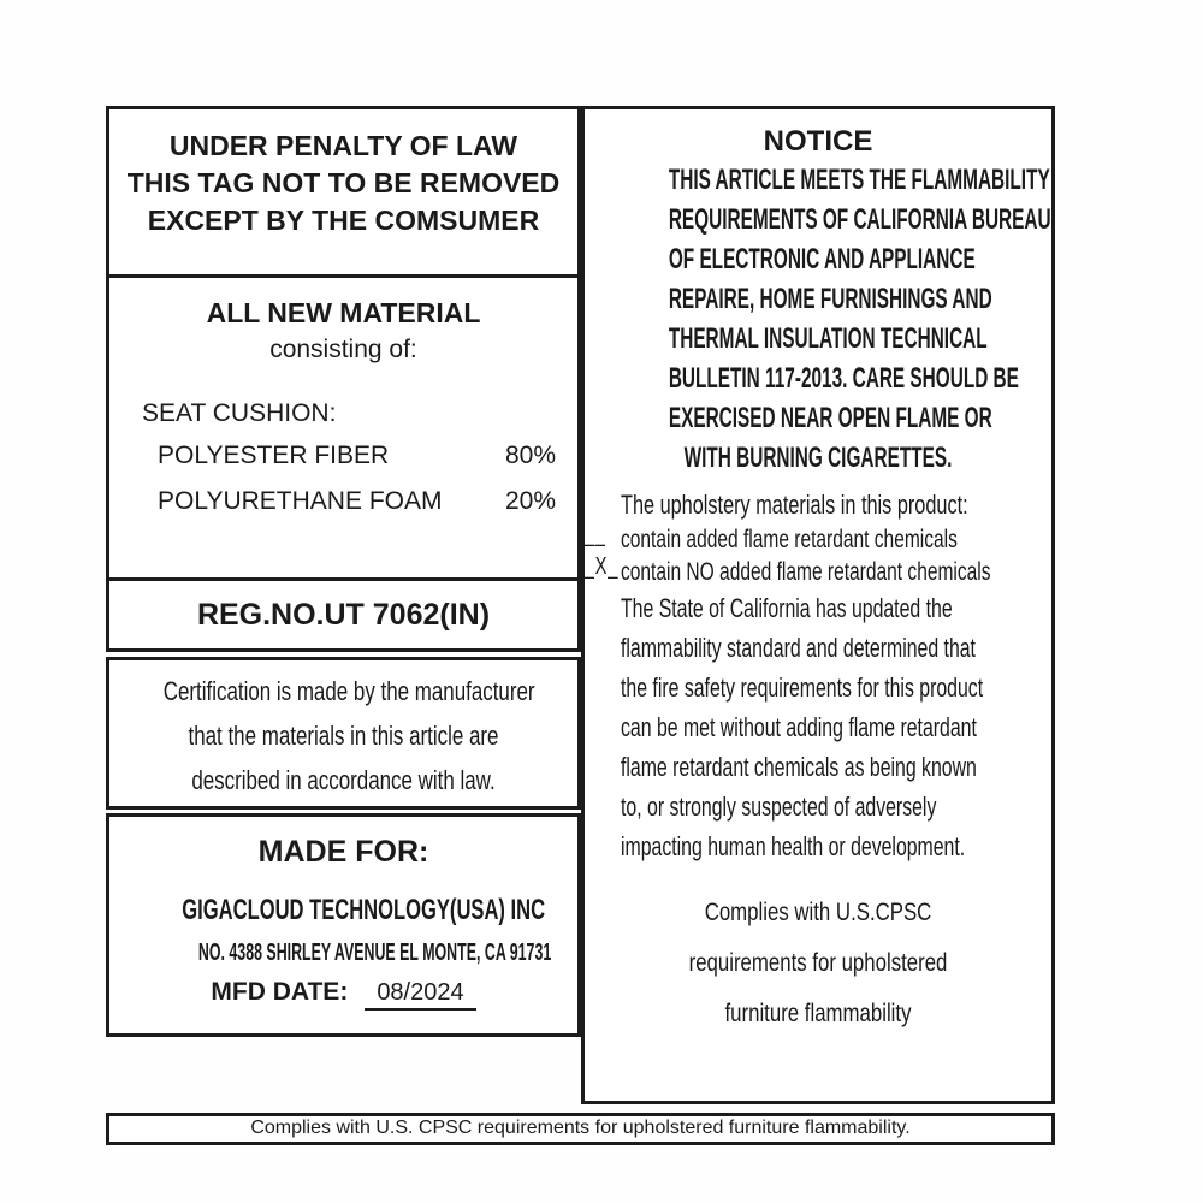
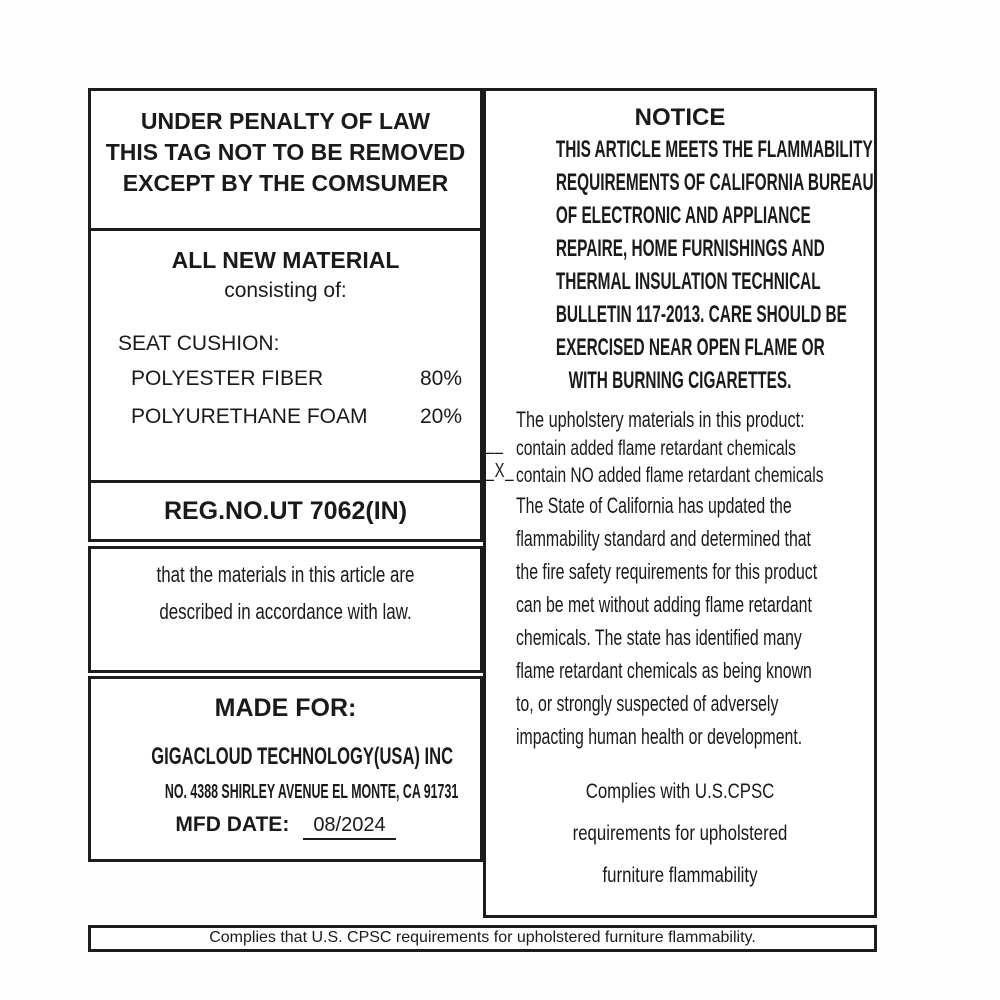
  UNDER PENALTY OF LAW
  THIS TAG NOT TO BE REMOVED
  EXCEPT BY THE COMSUMER
  ALL NEW MATERIAL
  consisting of:
  SEAT CUSHION:
  POLYESTER FIBER
  80%
  POLYURETHANE FOAM
  20%
  REG.NO.UT 7062(IN)
- Certification is made by the manufacturer
  that the materials in this article are
  described in accordance with law.
  MADE FOR:
  GIGACLOUD TECHNOLOGY(USA) INC
  NO. 4388 SHIRLEY AVENUE EL MONTE, CA 91731
  MFD DATE:
  08/2024
  NOTICE
  THIS ARTICLE MEETS THE FLAMMABILITY
  REQUIREMENTS OF CALIFORNIA BUREAU
  OF ELECTRONIC AND APPLIANCE
  REPAIRE, HOME FURNISHINGS AND
  THERMAL INSULATION TECHNICAL
  BULLETIN 117-2013. CARE SHOULD BE
  EXERCISED NEAR OPEN FLAME OR
  WITH BURNING CIGARETTES.
  The upholstery materials in this product:
  __
  contain added flame retardant chemicals
  _X_
  contain NO added flame retardant chemicals
  The State of California has updated the
  flammability standard and determined that
  the fire safety requirements for this product
  can be met without adding flame retardant
+ chemicals. The state has identified many
  flame retardant chemicals as being known
  to, or strongly suspected of adversely
  impacting human health or development.
  Complies with U.S.CPSC
  requirements for upholstered
  furniture flammability
- Complies with U.S. CPSC requirements for upholstered furniture flammability.
+ Complies that U.S. CPSC requirements for upholstered furniture flammability.
